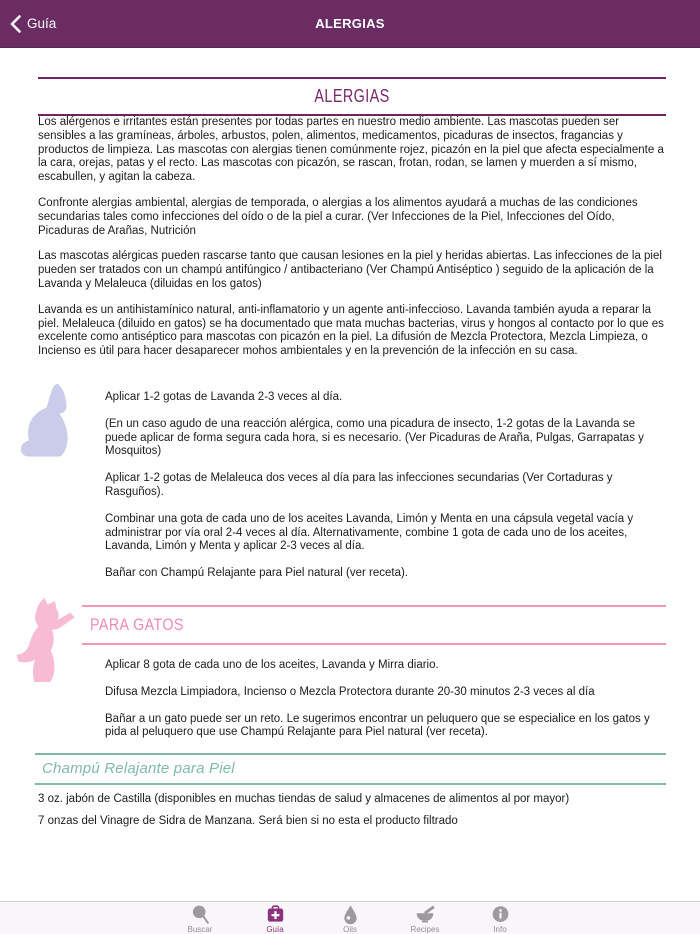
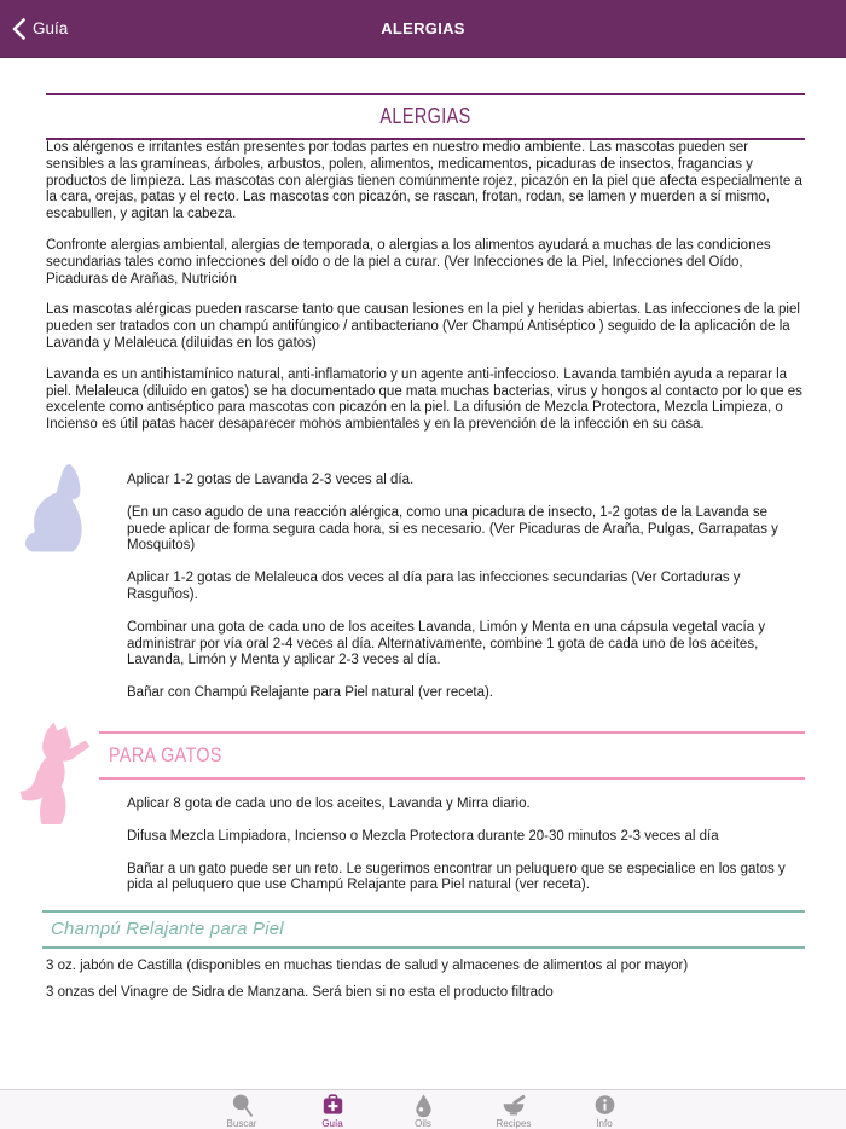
  Guía
  ALERGIAS
  ALERGIAS
  Los alérgenos e irritantes están presentes por todas partes en nuestro medio ambiente. Las mascotas pueden ser sensibles a las gramíneas, árboles, arbustos, polen, alimentos, medicamentos, picaduras de insectos, fragancias y productos de limpieza. Las mascotas con alergias tienen comúnmente rojez, picazón en la piel que afecta especialmente a la cara, orejas, patas y el recto. Las mascotas con picazón, se rascan, frotan, rodan, se lamen y muerden a sí mismo, escabullen, y agitan la cabeza.
  Confronte alergias ambiental, alergias de temporada, o alergias a los alimentos ayudará a muchas de las condiciones secundarias tales como infecciones del oído o de la piel a curar. (Ver Infecciones de la Piel, Infecciones del Oído, Picaduras de Arañas, Nutrición
  Las mascotas alérgicas pueden rascarse tanto que causan lesiones en la piel y heridas abiertas. Las infecciones de la piel pueden ser tratados con un champú antifúngico / antibacteriano (Ver Champú Antiséptico ) seguido de la aplicación de la Lavanda y Melaleuca (diluidas en los gatos)
- Lavanda es un antihistamínico natural, anti-inflamatorio y un agente anti-infeccioso. Lavanda también ayuda a reparar la piel. Melaleuca (diluido en gatos) se ha documentado que mata muchas bacterias, virus y hongos al contacto por lo que es excelente como antiséptico para mascotas con picazón en la piel. La difusión de Mezcla Protectora, Mezcla Limpieza, o Incienso es útil para hacer desaparecer mohos ambientales y en la prevención de la infección en su casa.
+ Lavanda es un antihistamínico natural, anti-inflamatorio y un agente anti-infeccioso. Lavanda también ayuda a reparar la piel. Melaleuca (diluido en gatos) se ha documentado que mata muchas bacterias, virus y hongos al contacto por lo que es excelente como antiséptico para mascotas con picazón en la piel. La difusión de Mezcla Protectora, Mezcla Limpieza, o Incienso es útil patas hacer desaparecer mohos ambientales y en la prevención de la infección en su casa.
  Aplicar 1-2 gotas de Lavanda 2-3 veces al día.
  (En un caso agudo de una reacción alérgica, como una picadura de insecto, 1-2 gotas de la Lavanda se puede aplicar de forma segura cada hora, si es necesario. (Ver Picaduras de Araña, Pulgas, Garrapatas y Mosquitos)
  Aplicar 1-2 gotas de Melaleuca dos veces al día para las infecciones secundarias (Ver Cortaduras y Rasguños).
  Combinar una gota de cada uno de los aceites Lavanda, Limón y Menta en una cápsula vegetal vacía y administrar por vía oral 2-4 veces al día. Alternativamente, combine 1 gota de cada uno de los aceites, Lavanda, Limón y Menta y aplicar 2-3 veces al día.
  Bañar con Champú Relajante para Piel natural (ver receta).
  PARA GATOS
  Aplicar 8 gota de cada uno de los aceites, Lavanda y Mirra diario.
  Difusa Mezcla Limpiadora, Incienso o Mezcla Protectora durante 20-30 minutos 2-3 veces al día
  Bañar a un gato puede ser un reto. Le sugerimos encontrar un peluquero que se especialice en los gatos y pida al peluquero que use Champú Relajante para Piel natural (ver receta).
  Champú Relajante para Piel
  3 oz. jabón de Castilla (disponibles en muchas tiendas de salud y almacenes de alimentos al por mayor)
- 7 onzas del Vinagre de Sidra de Manzana. Será bien si no esta el producto filtrado
+ 3 onzas del Vinagre de Sidra de Manzana. Será bien si no esta el producto filtrado
  Buscar
  Guía
  Oils
  Recipes
  Info
